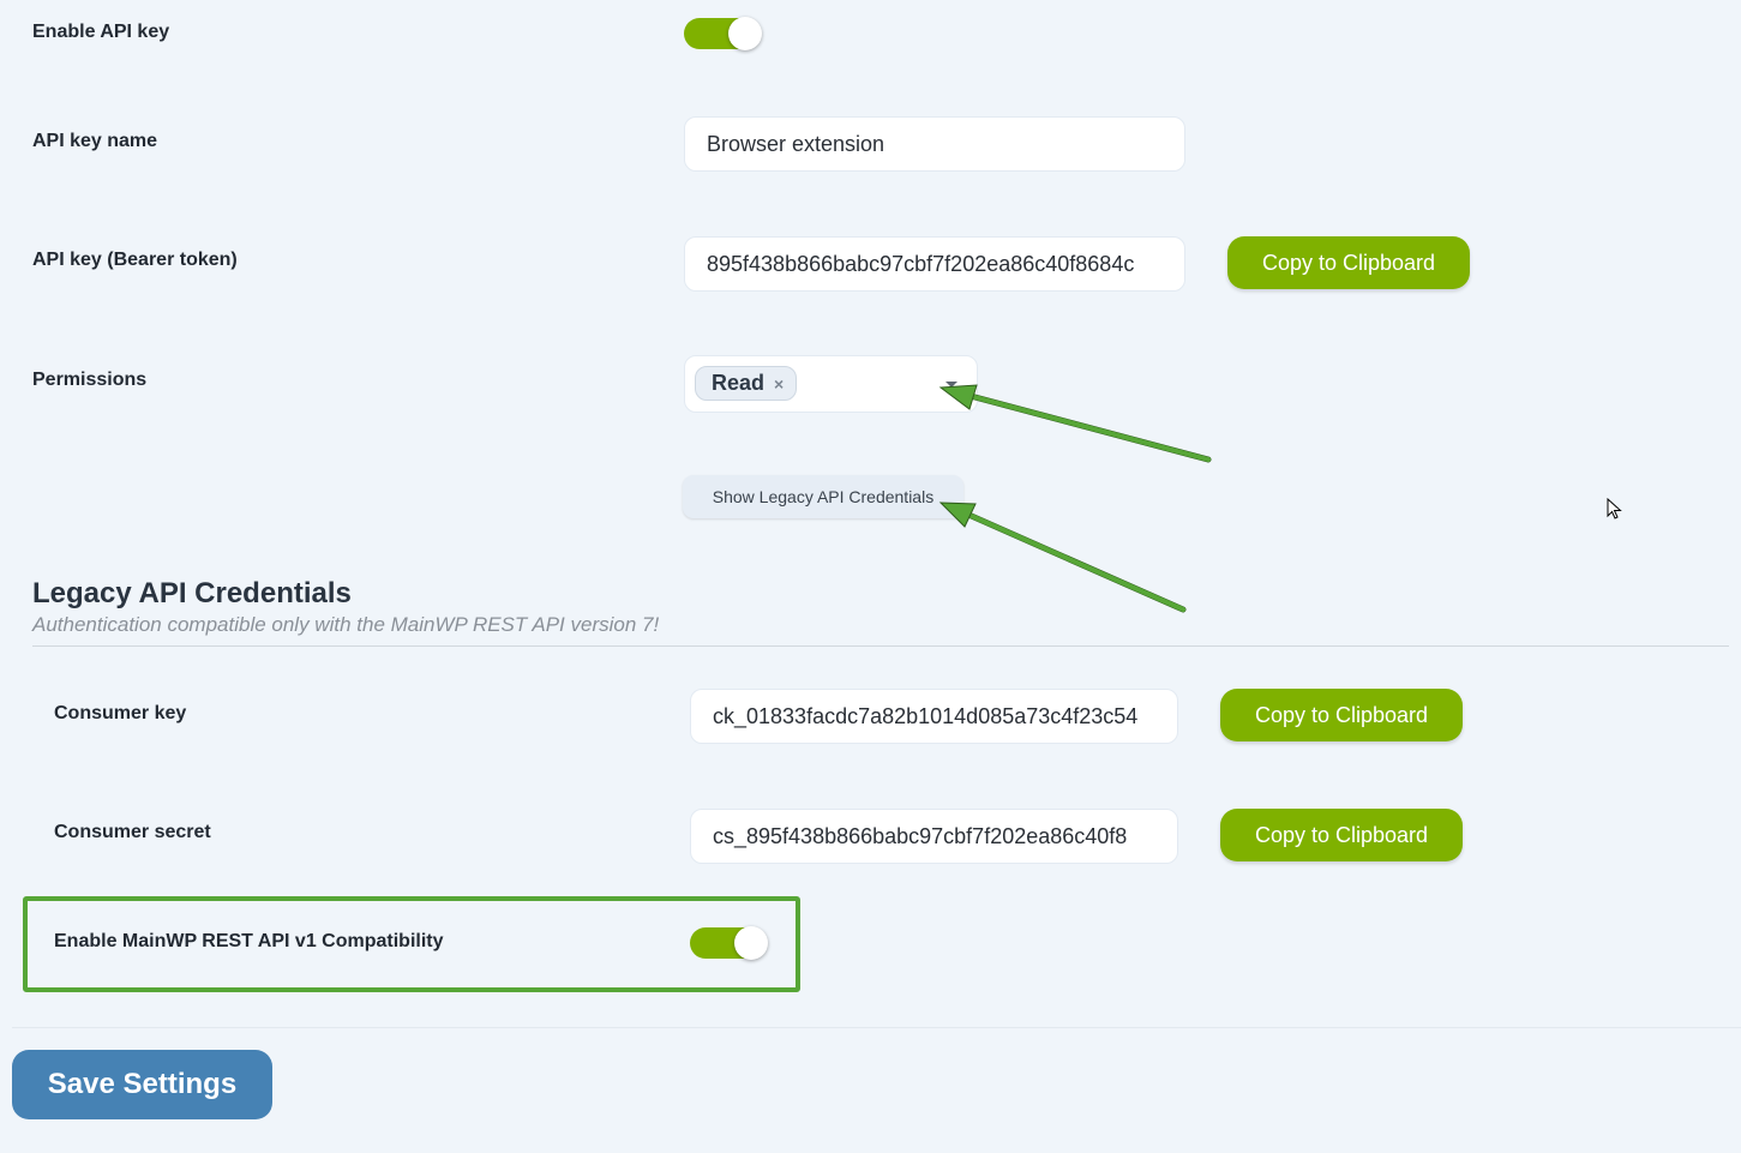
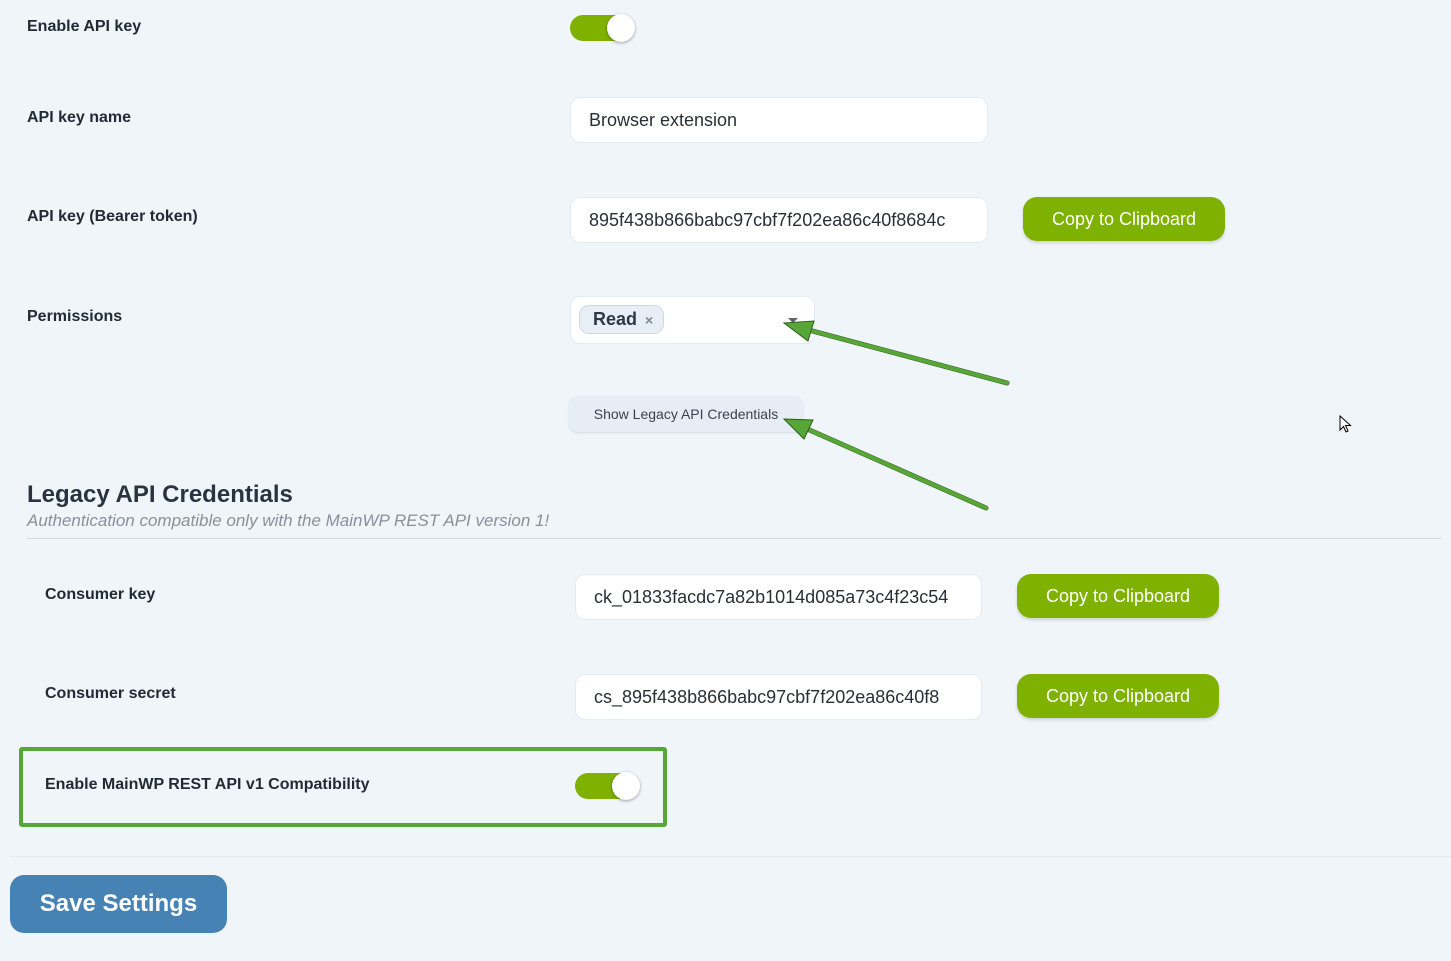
  Enable API key
  API key name
  Browser extension
  API key (Bearer token)
  895f438b866babc97cbf7f202ea86c40f8684c
  Copy to Clipboard
  Permissions
  Read
  ×
  Show Legacy API Credentials
  Legacy API Credentials
- Authentication compatible only with the MainWP REST API version 7!
+ Authentication compatible only with the MainWP REST API version 1!
  Consumer key
  ck_01833facdc7a82b1014d085a73c4f23c54
  Copy to Clipboard
  Consumer secret
  cs_895f438b866babc97cbf7f202ea86c40f8
  Copy to Clipboard
  Enable MainWP REST API v1 Compatibility
  Save Settings
